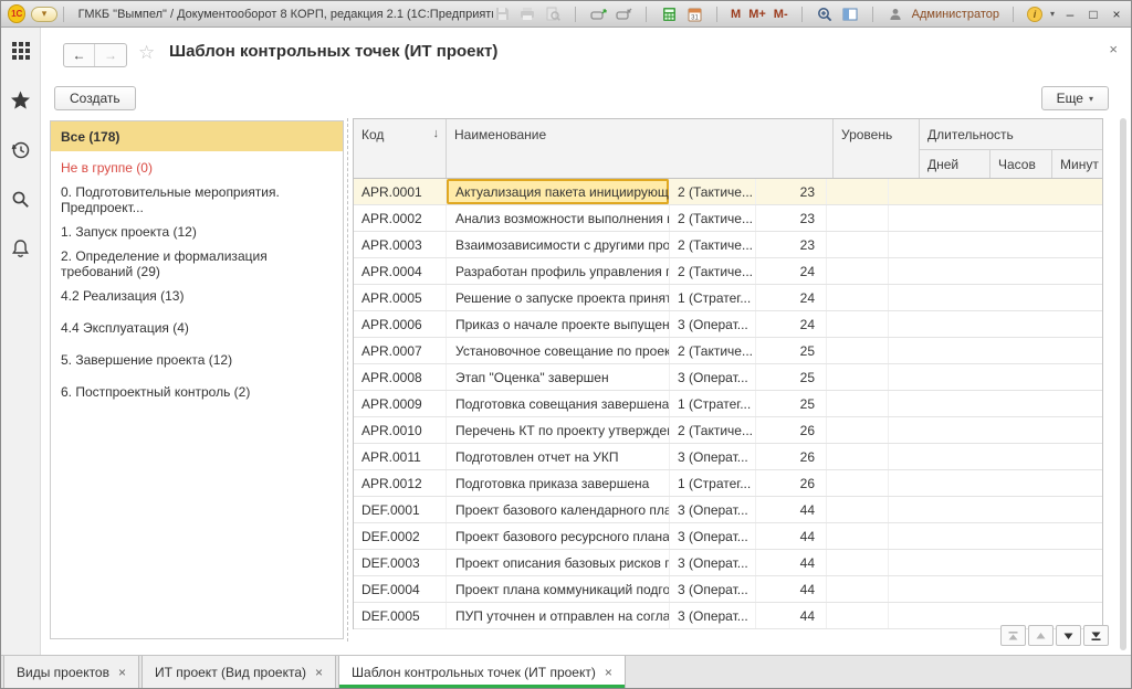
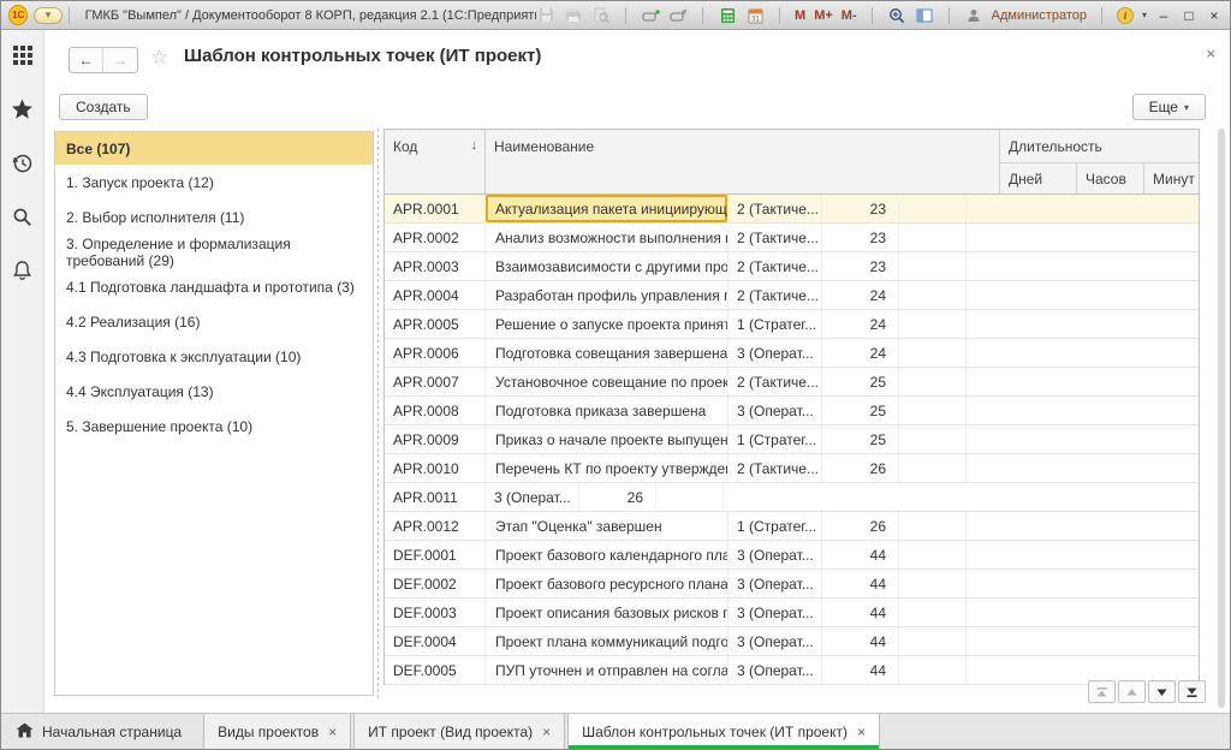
  1С
  ▾
  ГМКБ "Вымпел" / Документооборот 8 КОРП, редакция 2.1 (1С:Предприят
  M
  M+
  M-
  Администратор
  i
  ▾
  –
  □
  ×
  ←
  →
  ☆
  Шаблон контрольных точек (ИТ проект)
  ×
  Создать
  Еще
  ▾
- Все (178)
+ Все (107)
- Не в группе (0)
- 0. Подготовительные мероприятия. Предпроект...
  1. Запуск проекта (12)
+ 2. Выбор исполнителя (11)
- 2. Определение и формализация требований (29)
+ 3. Определение и формализация требований (29)
+ 4.1 Подготовка ландшафта и прототипа (3)
- 4.2 Реализация (13)
+ 4.2 Реализация (16)
+ 4.3 Подготовка к эксплуатации (10)
- 4.4 Эксплуатация (4)
+ 4.4 Эксплуатация (13)
- 5. Завершение проекта (12)
+ 5. Завершение проекта (10)
- 6. Постпроектный контроль (2)
  Код
  ↓
  Наименование
- Уровень
  Длительность
  Дней
  Часов
  Минут
  APR.0001
  2 (Тактиче...
  23
  APR.0002
  2 (Тактиче...
  23
  APR.0003
  2 (Тактиче...
  23
  APR.0004
  2 (Тактиче...
  24
  APR.0005
  Решение о запуске проекта принят
  1 (Стратег...
  24
  APR.0006
- Приказ о начале проекте выпущен
+ Подготовка совещания завершена
  3 (Операт...
  24
  APR.0007
  Установочное совещание по проек
  2 (Тактиче...
  25
  APR.0008
- Этап "Оценка" завершен
+ Подготовка приказа завершена
  3 (Операт...
  25
  APR.0009
- Подготовка совещания завершена
+ Приказ о начале проекте выпущен
  1 (Стратег...
  25
  APR.0010
  Перечень КТ по проекту утвержде
  2 (Тактиче...
  26
  APR.0011
- Подготовлен отчет на УКП
  3 (Операт...
  26
  APR.0012
- Подготовка приказа завершена
+ Этап "Оценка" завершен
  1 (Стратег...
  26
  DEF.0001
  3 (Операт...
  44
  DEF.0002
  Проект базового ресурсного плана
  3 (Операт...
  44
  DEF.0003
  3 (Операт...
  44
  DEF.0004
  Проект плана коммуникаций подго
  3 (Операт...
  44
  DEF.0005
  ПУП уточнен и отправлен на согла
  3 (Операт...
  44
+ Начальная страница
  Виды проектов
  ×
  ИТ проект (Вид проекта)
  ×
  Шаблон контрольных точек (ИТ проект)
  ×
